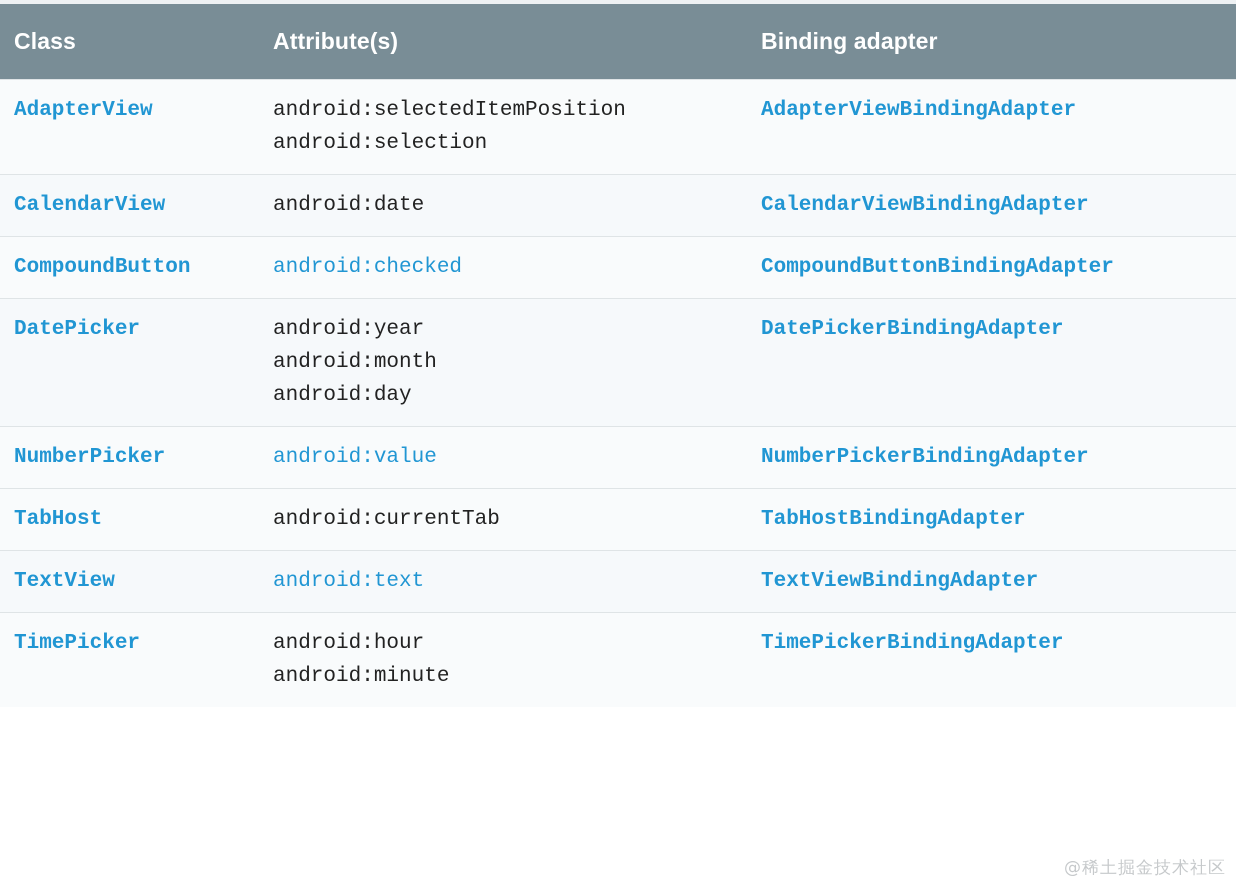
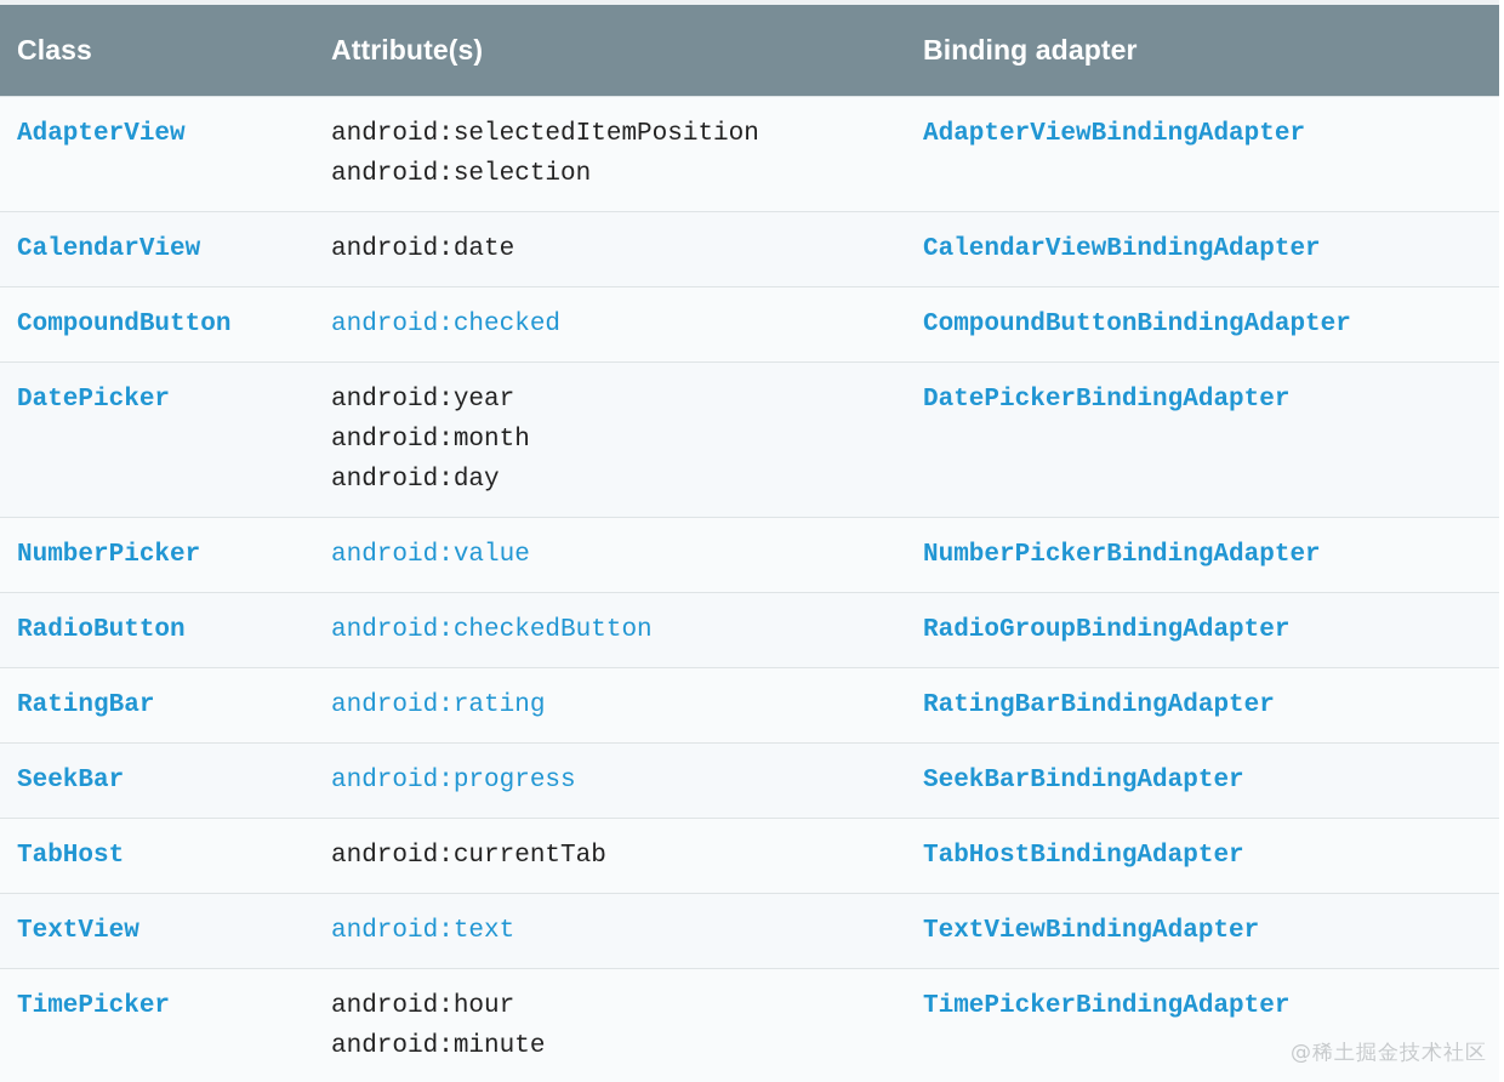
  Class	Attribute(s)	Binding adapter
  AdapterView	android:selectedItemPosition android:selection	AdapterViewBindingAdapter
  CalendarView	android:date	CalendarViewBindingAdapter
  CompoundButton	android:checked	CompoundButtonBindingAdapter
  DatePicker	android:year android:month android:day	DatePickerBindingAdapter
  NumberPicker	android:value	NumberPickerBindingAdapter
+ RadioButton	android:checkedButton	RadioGroupBindingAdapter
+ RatingBar	android:rating	RatingBarBindingAdapter
+ SeekBar	android:progress	SeekBarBindingAdapter
  TabHost	android:currentTab	TabHostBindingAdapter
  TextView	android:text	TextViewBindingAdapter
  TimePicker	android:hour android:minute	TimePickerBindingAdapter
  @稀土掘金技术社区
